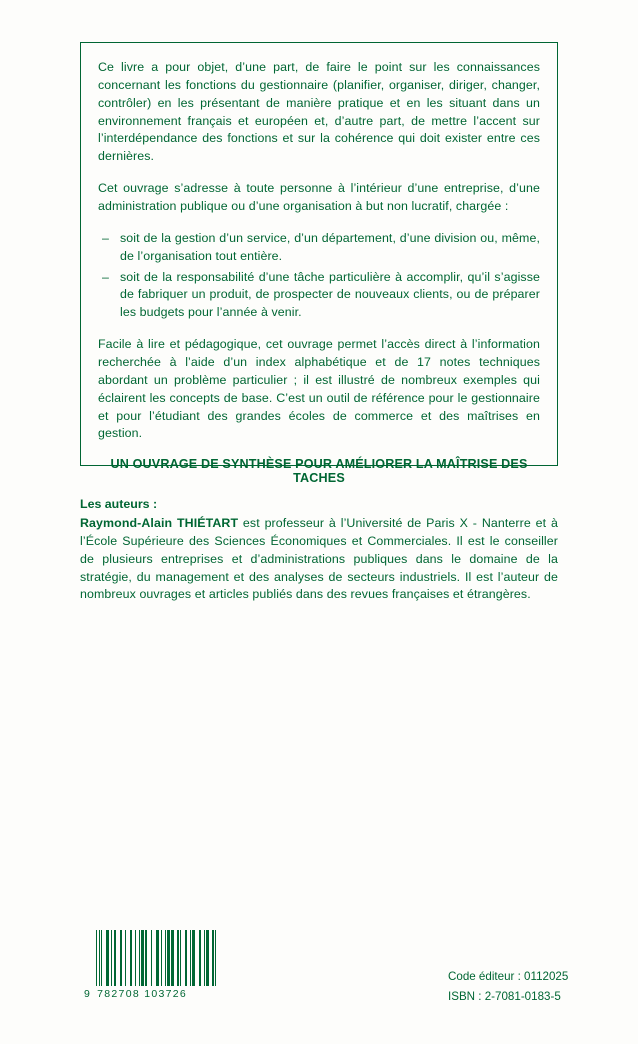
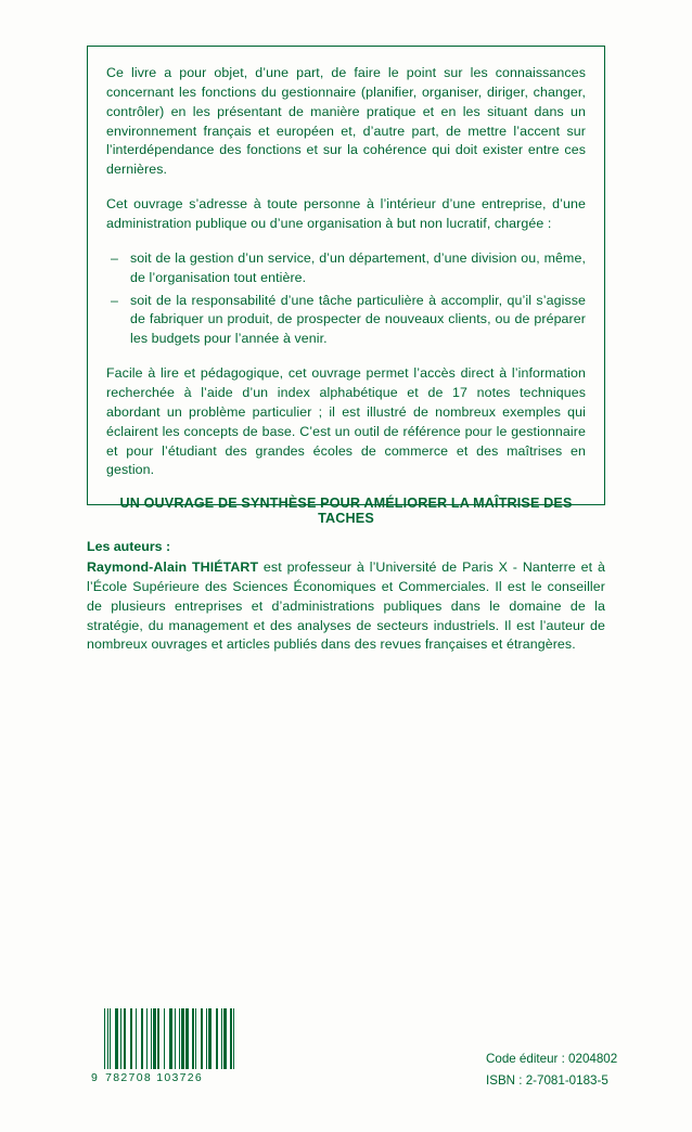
  Ce livre a pour objet, d’une part, de faire le point sur les connaissances concernant les fonctions du gestionnaire (planifier, organiser, diriger, changer, contrôler) en les présentant de manière pratique et en les situant dans un environnement français et européen et, d’autre part, de mettre l’accent sur l’interdépendance des fonctions et sur la cohérence qui doit exister entre ces dernières.
  Cet ouvrage s’adresse à toute personne à l’intérieur d’une entreprise, d’une administration publique ou d’une organisation à but non lucratif, chargée :
  –
  soit de la gestion d’un service, d’un département, d’une division ou, même, de l’organisation tout entière.
  –
  soit de la responsabilité d’une tâche particulière à accomplir, qu’il s’agisse de fabriquer un produit, de prospecter de nouveaux clients, ou de préparer les budgets pour l’année à venir.
  Facile à lire et pédagogique, cet ouvrage permet l’accès direct à l’information recherchée à l’aide d’un index alphabétique et de 17 notes techniques abordant un problème particulier ; il est illustré de nombreux exemples qui éclairent les concepts de base. C’est un outil de référence pour le gestionnaire et pour l’étudiant des grandes écoles de commerce et des maîtrises en gestion.
  UN OUVRAGE DE SYNTHÈSE POUR AMÉLIORER LA MAÎTRISE DES TACHES
  Les auteurs :
  Raymond-Alain THIÉTART est professeur à l’Université de Paris X - Nanterre et à l’École Supérieure des Sciences Économiques et Commerciales. Il est le conseiller de plusieurs entreprises et d’administrations publiques dans le domaine de la stratégie, du management et des analyses de secteurs industriels. Il est l’auteur de nombreux ouvrages et articles publiés dans des revues françaises et étrangères.
  9
  782708 103726
- Code éditeur : 0112025
+ Code éditeur : 0204802
  ISBN : 2-7081-0183-5
